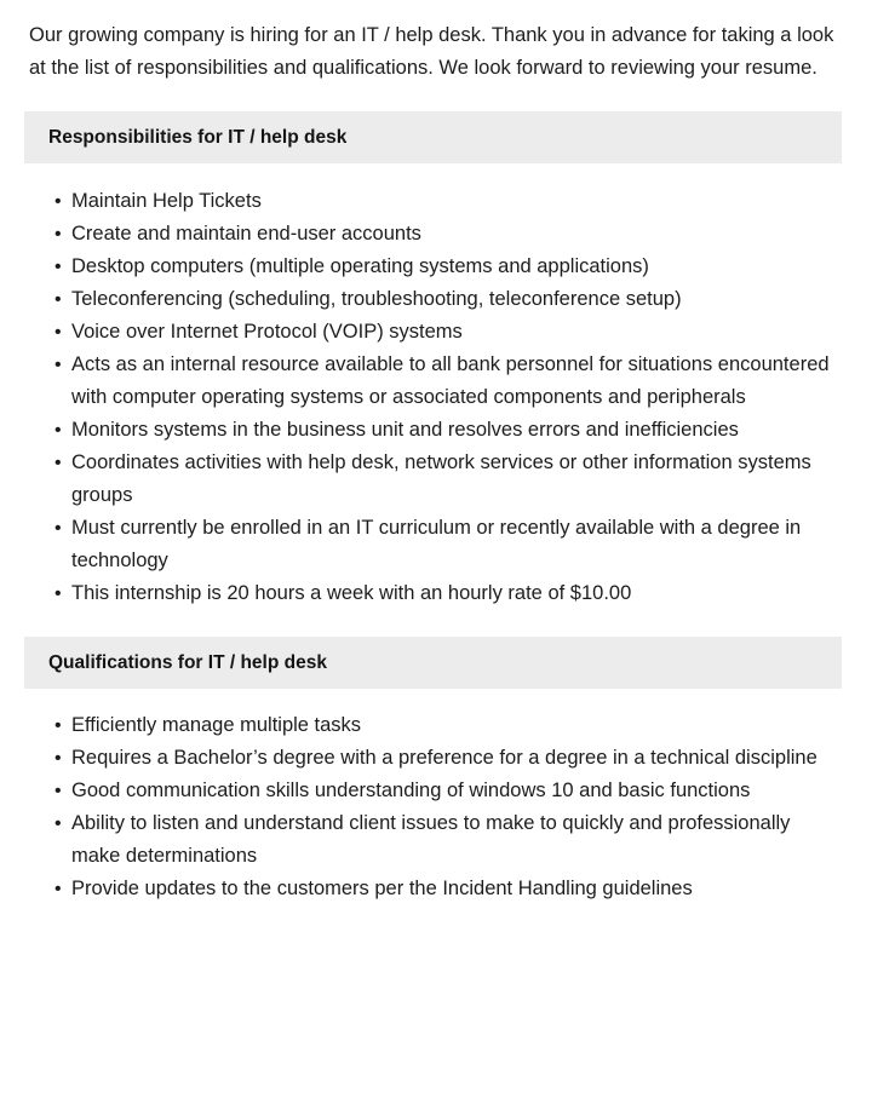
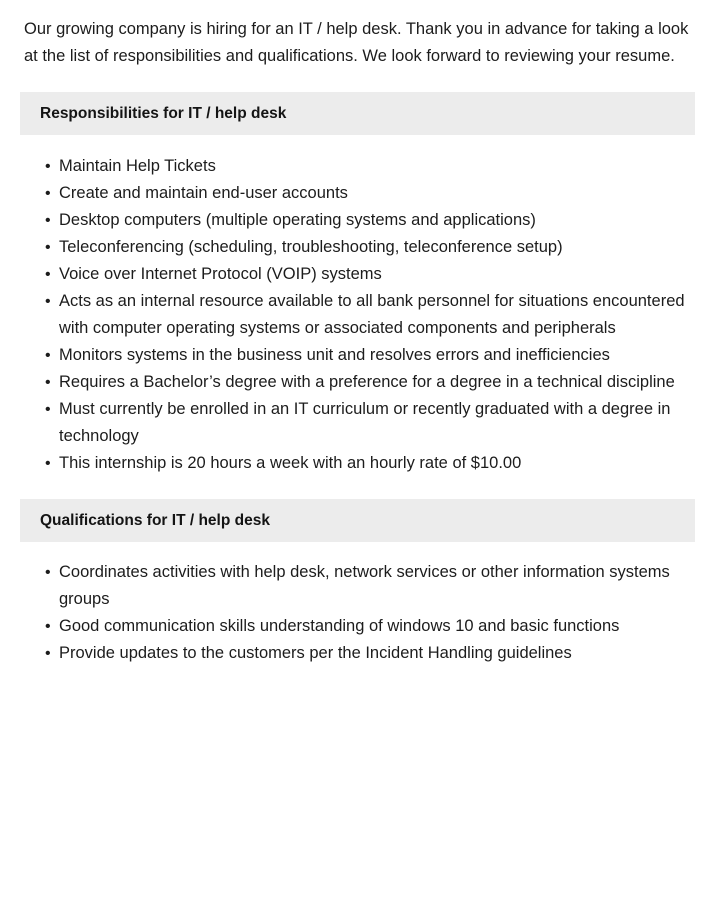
  Our growing company is hiring for an IT / help desk. Thank you in advance for taking a look at the list of responsibilities and qualifications. We look forward to reviewing your resume.
  Responsibilities for IT / help desk
  Maintain Help Tickets
  Create and maintain end-user accounts
  Desktop computers (multiple operating systems and applications)
  Teleconferencing (scheduling, troubleshooting, teleconference setup)
  Voice over Internet Protocol (VOIP) systems
  Acts as an internal resource available to all bank personnel for situations encountered with computer operating systems or associated components and peripherals
  Monitors systems in the business unit and resolves errors and inefficiencies
- Coordinates activities with help desk, network services or other information systems groups
+ Requires a Bachelor’s degree with a preference for a degree in a technical discipline
- Must currently be enrolled in an IT curriculum or recently available with a degree in technology
+ Must currently be enrolled in an IT curriculum or recently graduated with a degree in technology
  This internship is 20 hours a week with an hourly rate of $10.00
  Qualifications for IT / help desk
- Efficiently manage multiple tasks
- Requires a Bachelor’s degree with a preference for a degree in a technical discipline
+ Coordinates activities with help desk, network services or other information systems groups
  Good communication skills understanding of windows 10 and basic functions
- Ability to listen and understand client issues to make to quickly and professionally make determinations
  Provide updates to the customers per the Incident Handling guidelines
